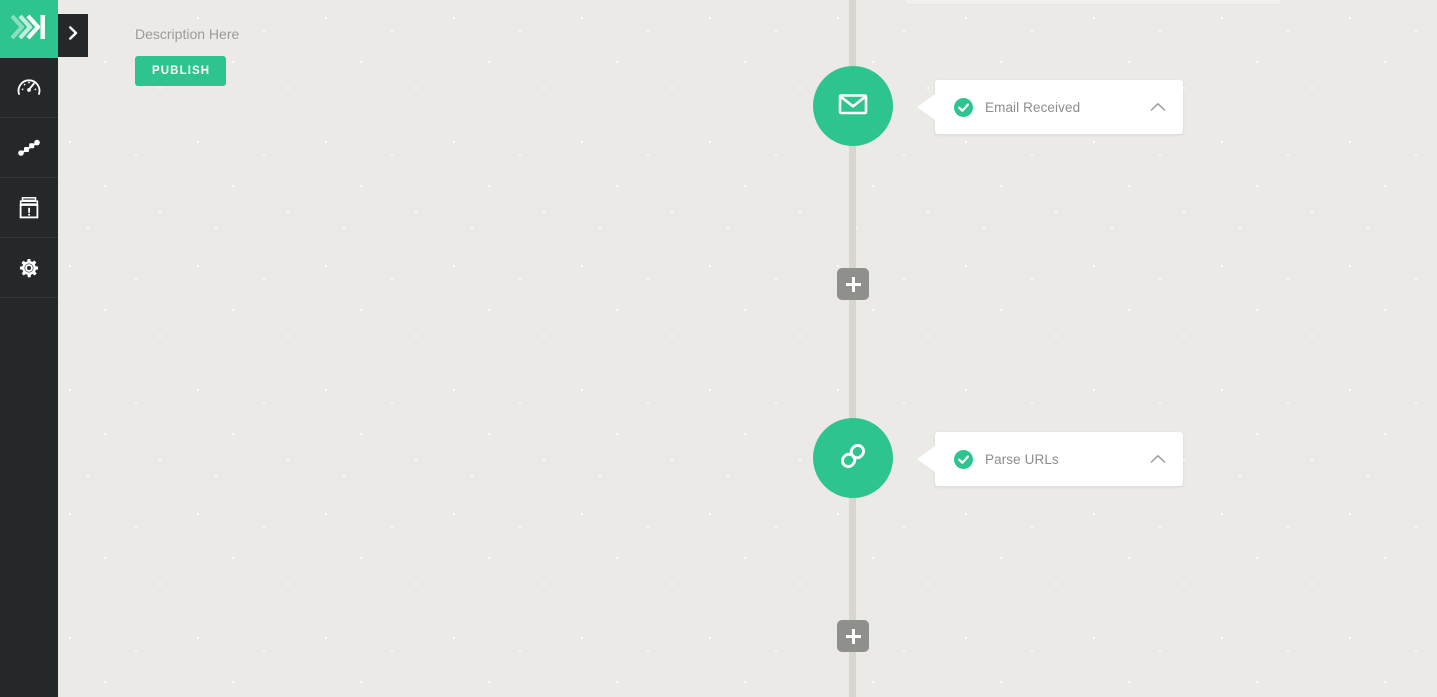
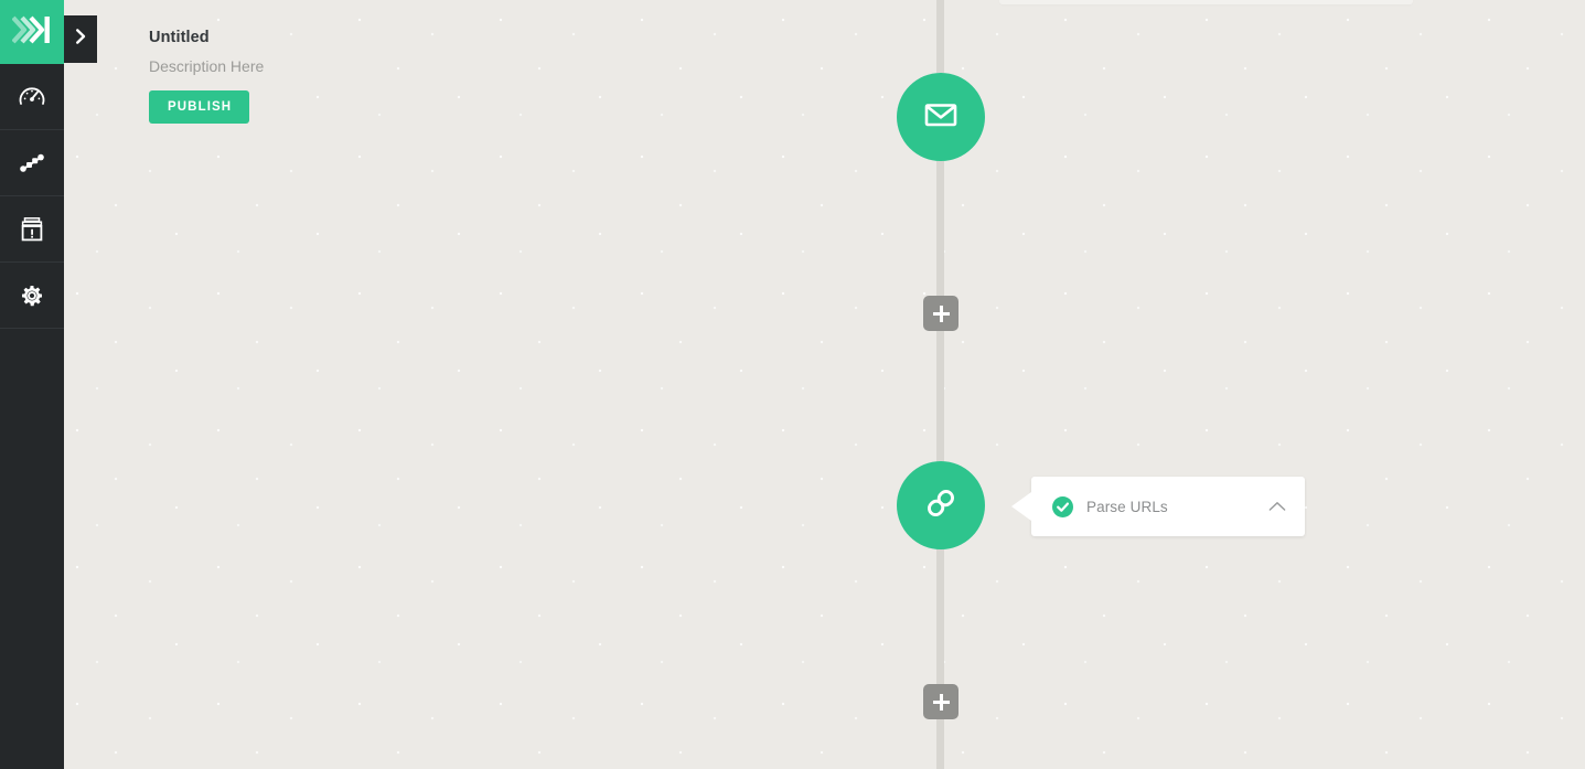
- Email Received
  Parse URLs
+ Untitled
  Description Here
  PUBLISH
